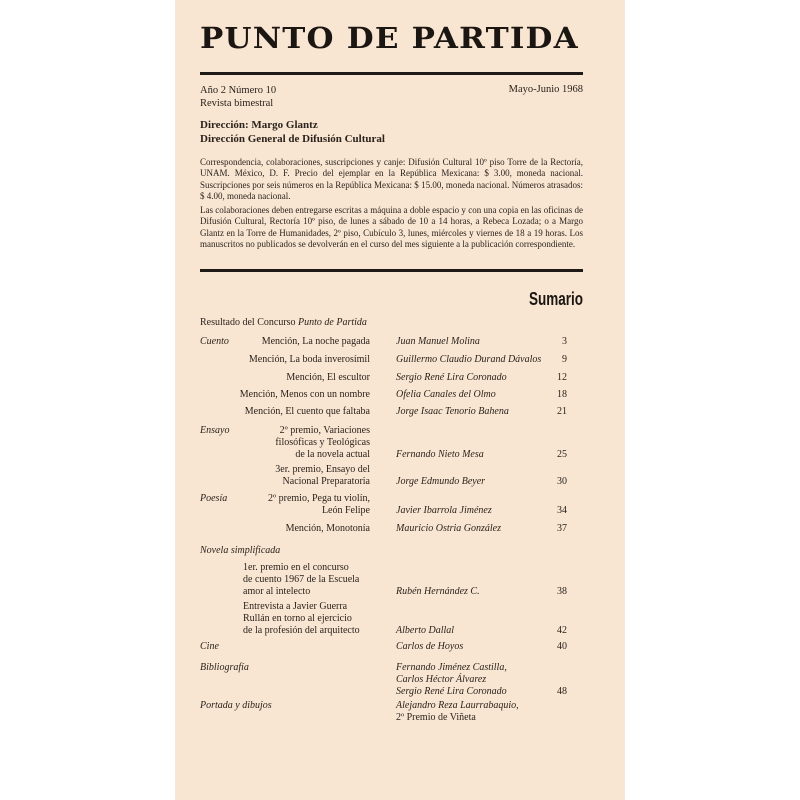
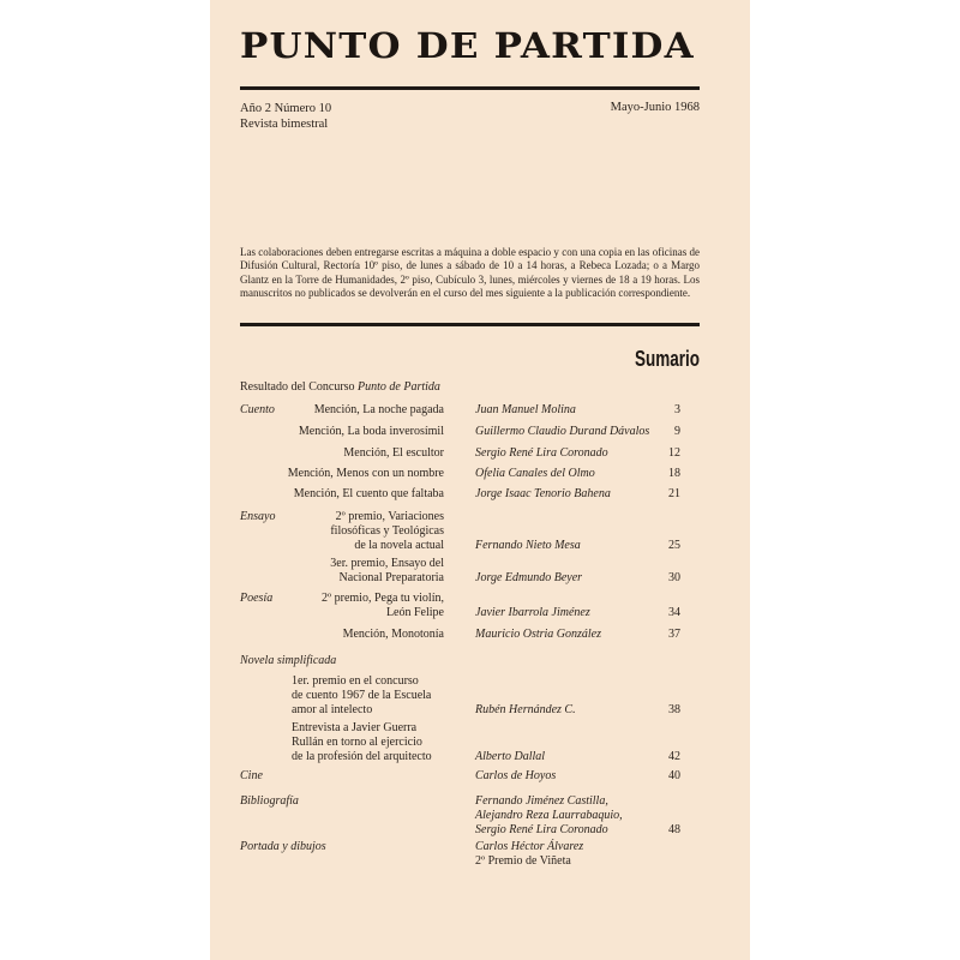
  PUNTO DE PARTIDA
  Año 2 Número 10
  Revista bimestral
  Mayo-Junio 1968
- Dirección: Margo Glantz
- Dirección General de Difusión Cultural
- Correspondencia, colaboraciones, suscripciones y canje: Difusión Cultural 10º piso Torre de la Rectoría, UNAM. México, D. F. Precio del ejemplar en la República Mexicana: $ 3.00, moneda nacional. Suscripciones por seis números en la República Mexicana: $ 15.00, moneda nacional. Números atrasados: $ 4.00, moneda nacional.
  Las colaboraciones deben entregarse escritas a máquina a doble espacio y con una copia en las oficinas de Difusión Cultural, Rectoría 10º piso, de lunes a sábado de 10 a 14 horas, a Rebeca Lozada; o a Margo Glantz en la Torre de Humanidades, 2º piso, Cubículo 3, lunes, miércoles y viernes de 18 a 19 horas. Los manuscritos no publicados se devolverán en el curso del mes siguiente a la publicación correspondiente.
  Sumario
  Resultado del Concurso Punto de Partida
  Cuento
  Mención, La noche pagada
  Juan Manuel Molina
  3
  Mención, La boda inverosímil
  Guillermo Claudio Durand Dávalos
  9
  Mención, El escultor
  Sergio René Lira Coronado
  12
  Mención, Menos con un nombre
  Ofelia Canales del Olmo
  18
  Mención, El cuento que faltaba
  Jorge Isaac Tenorio Bahena
  21
  Ensayo
  2º premio, Variaciones
  filosóficas y Teológicas
  de la novela actual
  Fernando Nieto Mesa
  25
  3er. premio, Ensayo del
  Nacional Preparatoria
  Jorge Edmundo Beyer
  30
  Poesía
  2º premio, Pega tu violín,
  León Felipe
  Javier Ibarrola Jiménez
  34
  Mención, Monotonía
  Mauricio Ostria González
  37
  Novela simplificada
  1er. premio en el concurso
  de cuento 1967 de la Escuela
  amor al intelecto
  Rubén Hernández C.
  38
  Entrevista a Javier Guerra
  Rullán en torno al ejercicio
  de la profesión del arquitecto
  Alberto Dallal
  42
  Cine
  Carlos de Hoyos
  40
  Bibliografía
  Fernando Jiménez Castilla,
- Carlos Héctor Álvarez
+ Alejandro Reza Laurrabaquio,
  Sergio René Lira Coronado
  48
  Portada y dibujos
- Alejandro Reza Laurrabaquio,
+ Carlos Héctor Álvarez
  2º Premio de Viñeta
